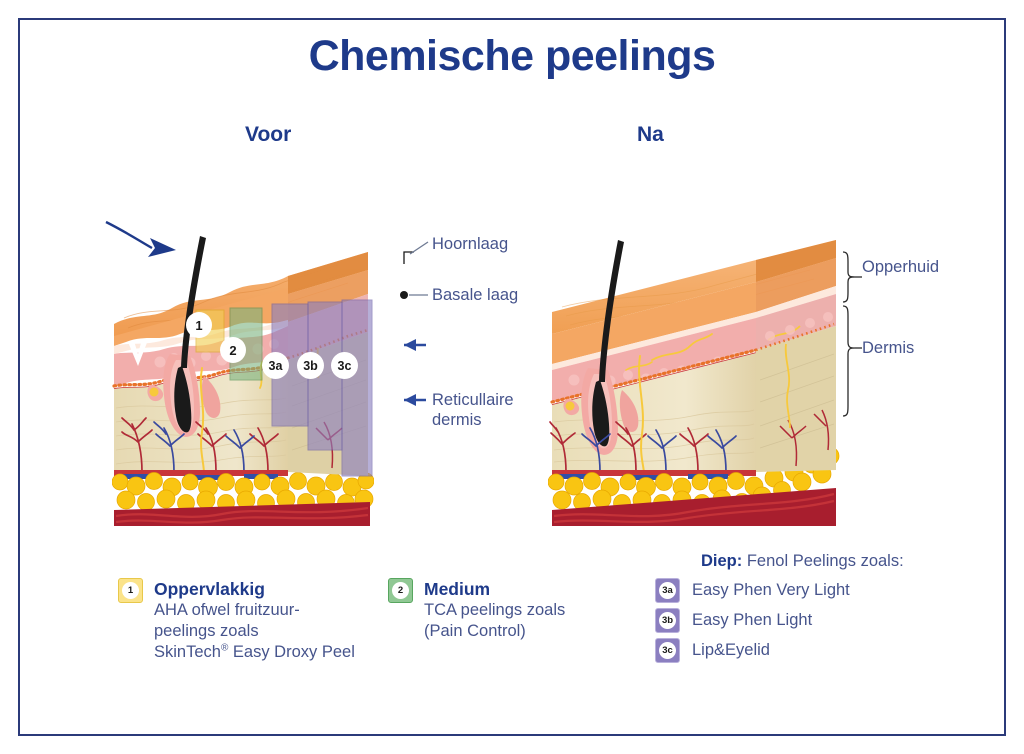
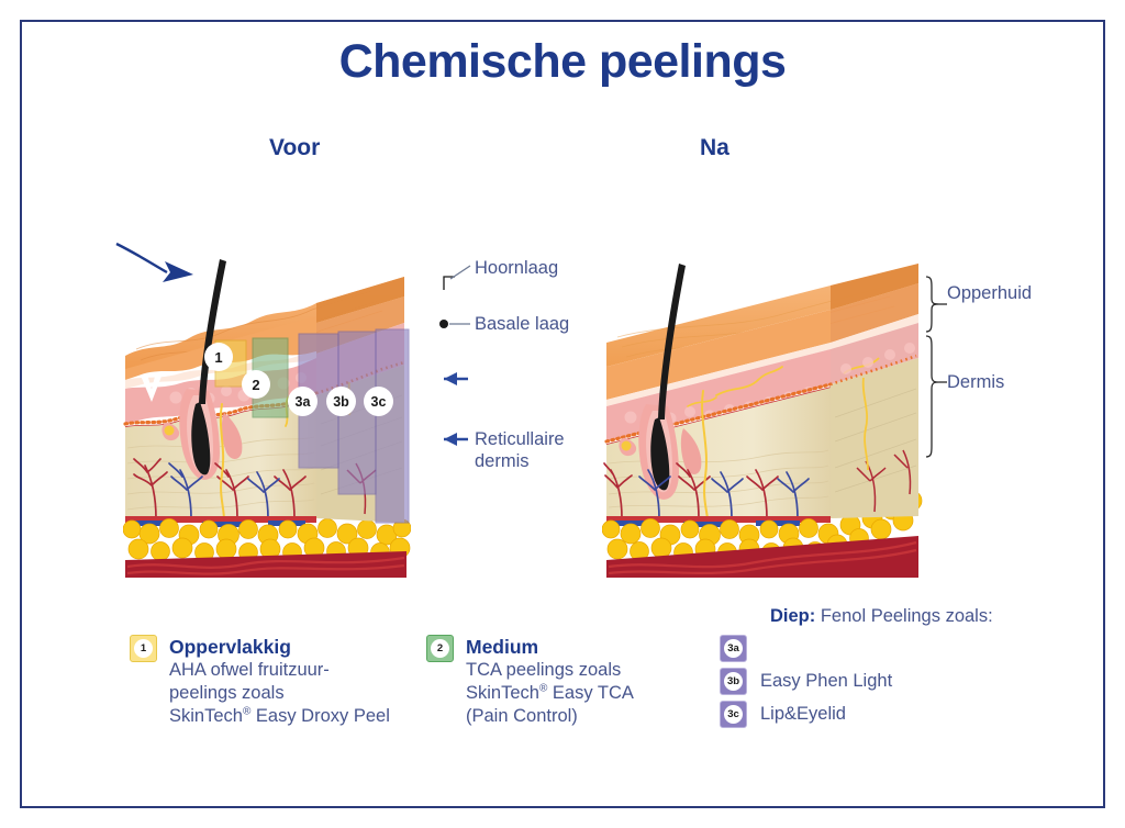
  Chemische peelings
  Voor
  Na
  1
  2
  3a
  3b
  3c
  Hoornlaag
  Basale laag
  Reticullaire dermis
  Opperhuid
  Dermis
  1
  Oppervlakkig
  AHA ofwel fruitzuur-
  peelings zoals
  SkinTech® Easy Droxy Peel
  2
  Medium
  TCA peelings zoals
+ SkinTech® Easy TCA
  (Pain Control)
  Diep: Fenol Peelings zoals:
  3a
- Easy Phen Very Light
  3b
  Easy Phen Light
  3c
  Lip&Eyelid
